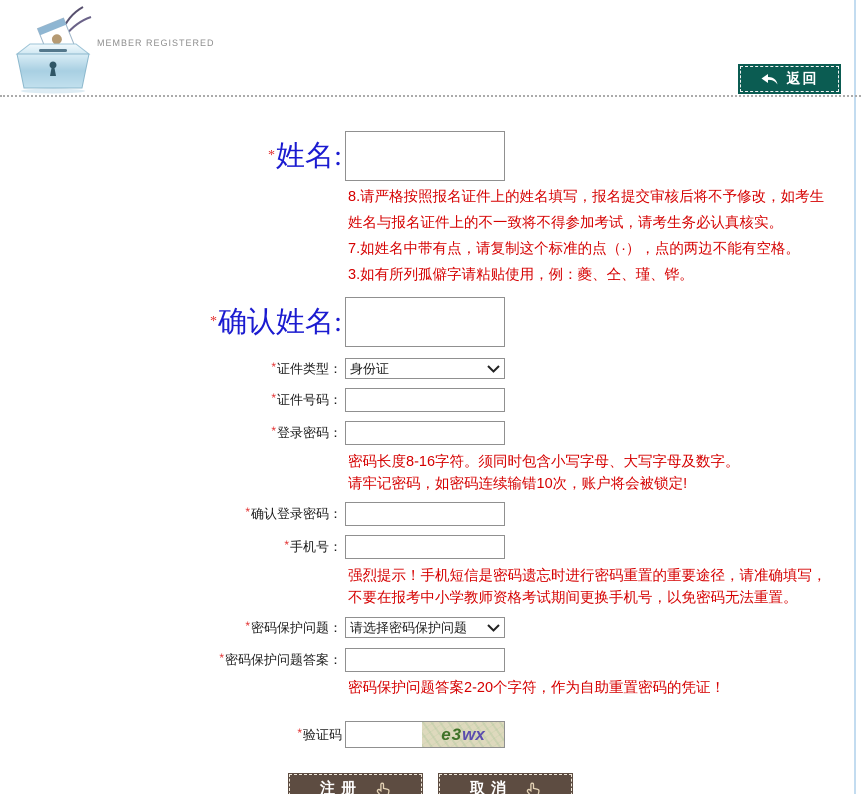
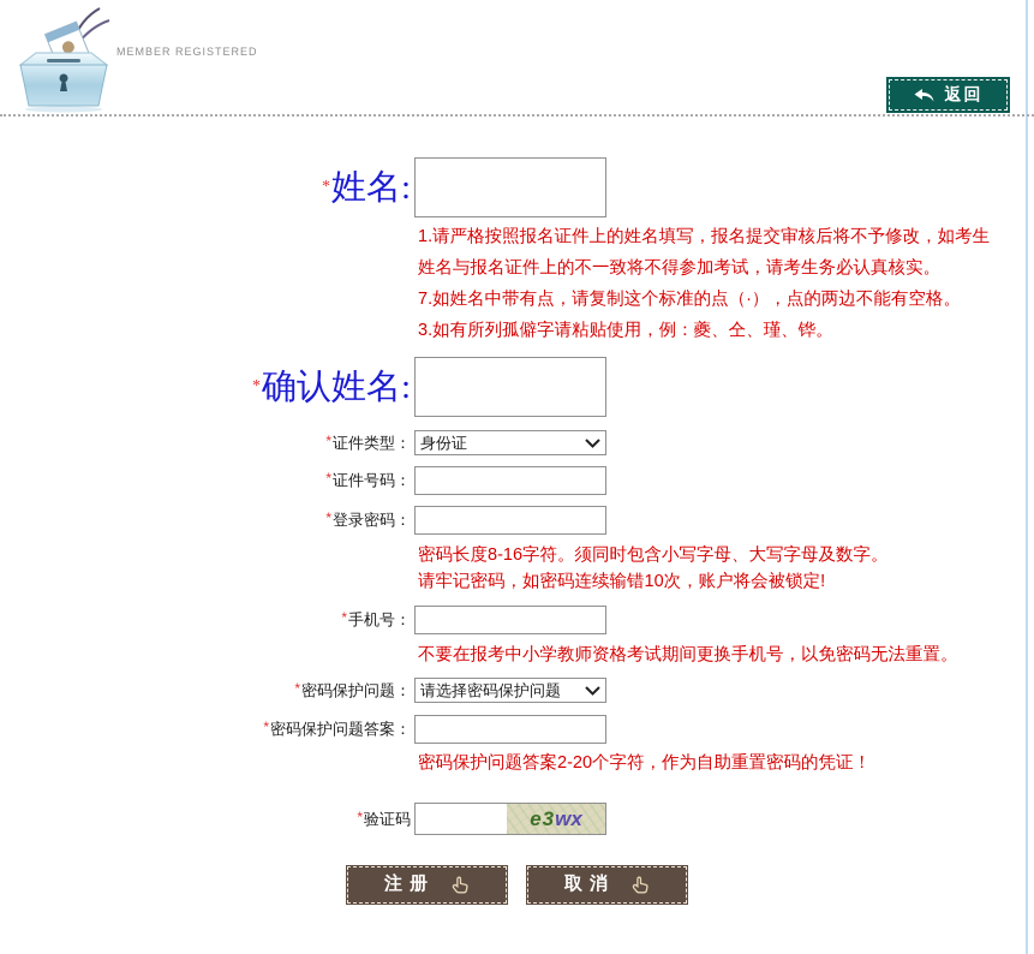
  MEMBER REGISTERED
  返回
  *姓名:
- 8.请严格按照报名证件上的姓名填写，报名提交审核后将不予修改，如考生
+ 1.请严格按照报名证件上的姓名填写，报名提交审核后将不予修改，如考生
  姓名与报名证件上的不一致将不得参加考试，请考生务必认真核实。
  7.如姓名中带有点，请复制这个标准的点（·），点的两边不能有空格。
  3.如有所列孤僻字请粘贴使用，例：夔、仝、瑾、铧。
  *确认姓名:
  *证件类型：
  身份证
  *证件号码：
  *登录密码：
  密码长度8-16字符。须同时包含小写字母、大写字母及数字。
  请牢记密码，如密码连续输错10次，账户将会被锁定!
- *确认登录密码：
  *手机号：
- 强烈提示！手机短信是密码遗忘时进行密码重置的重要途径，请准确填写，
  不要在报考中小学教师资格考试期间更换手机号，以免密码无法重置。
  *密码保护问题：
  请选择密码保护问题
  *密码保护问题答案：
  密码保护问题答案2-20个字符，作为自助重置密码的凭证！
  *验证码
  e3
  wx
  注册
  取消
